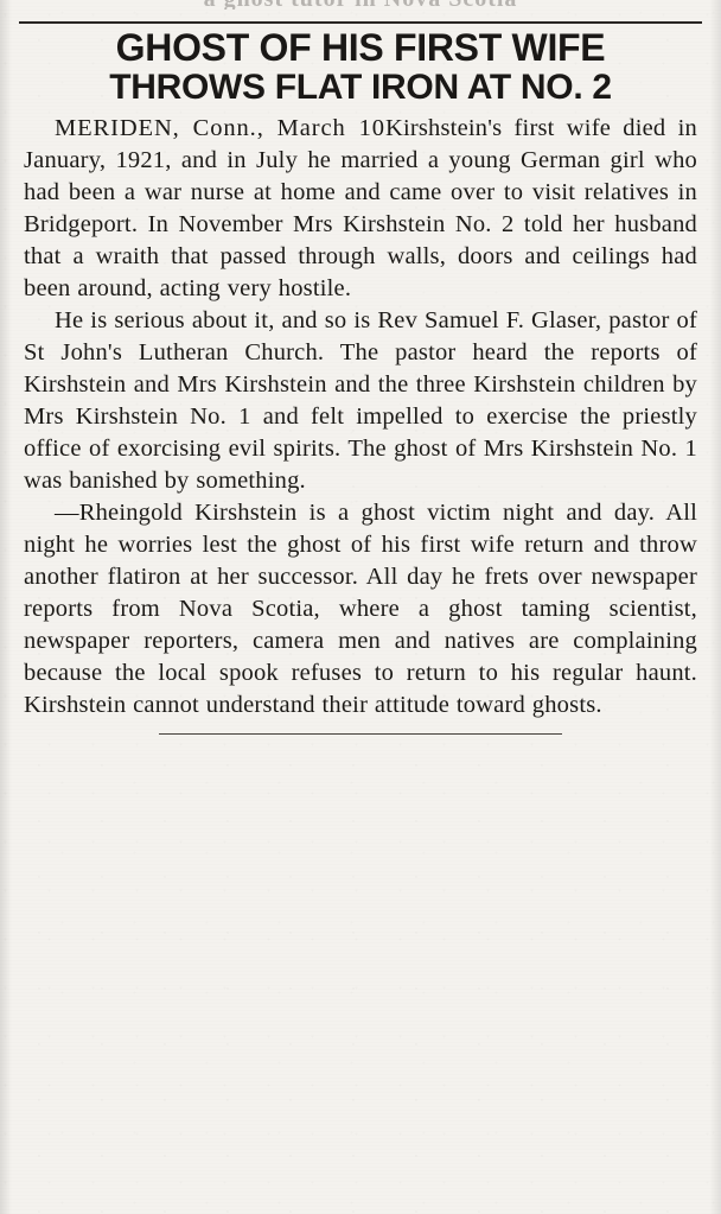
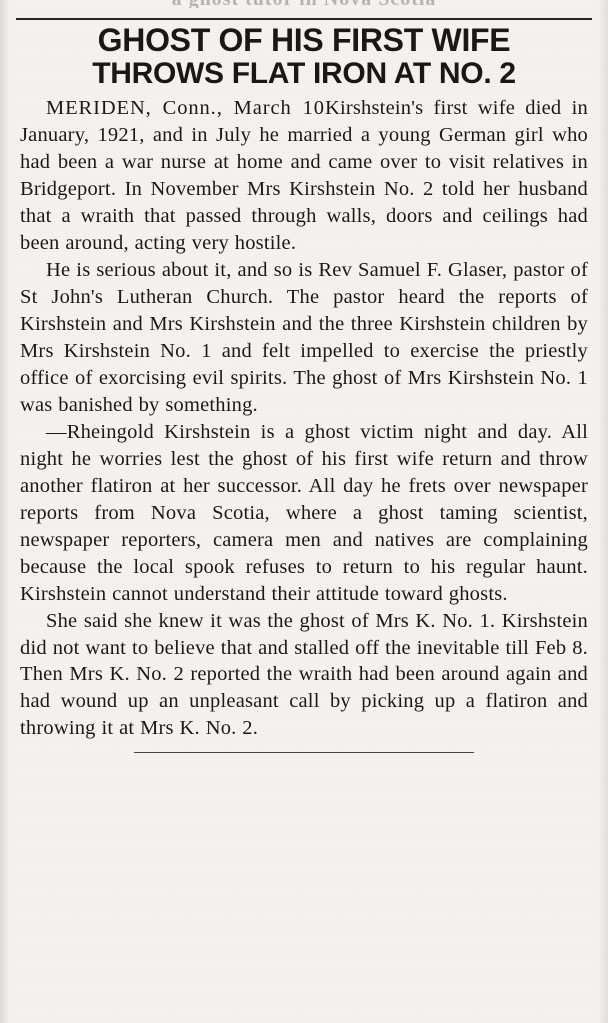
  GHOST OF HIS FIRST WIFE
  THROWS FLAT IRON AT NO. 2
  MERIDEN, Conn., March 10Kirshstein's first wife died in January, 1921, and in July he married a young German girl who had been a war nurse at home and came over to visit relatives in Bridgeport. In November Mrs Kirshstein No. 2 told her husband that a wraith that passed through walls, doors and ceilings had been around, acting very hostile.
  He is serious about it, and so is Rev Samuel F. Glaser, pastor of St John's Lutheran Church. The pastor heard the reports of Kirshstein and Mrs Kirshstein and the three Kirshstein children by Mrs Kirshstein No. 1 and felt impelled to exercise the priestly office of exorcising evil spirits. The ghost of Mrs Kirshstein No. 1 was banished by something.
  —Rheingold Kirshstein is a ghost victim night and day. All night he worries lest the ghost of his first wife return and throw another flatiron at her successor. All day he frets over newspaper reports from Nova Scotia, where a ghost taming scientist, newspaper reporters, camera men and natives are complaining because the local spook refuses to return to his regular haunt. Kirshstein cannot understand their attitude toward ghosts.
+ She said she knew it was the ghost of Mrs K. No. 1. Kirshstein did not want to believe that and stalled off the inevitable till Feb 8. Then Mrs K. No. 2 reported the wraith had been around again and had wound up an unpleasant call by picking up a flatiron and throwing it at Mrs K. No. 2.
